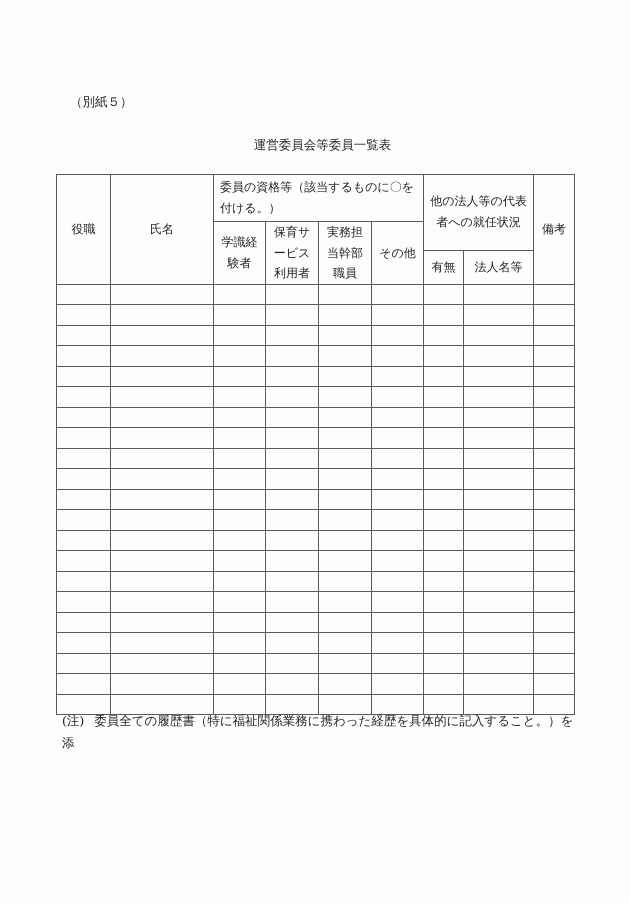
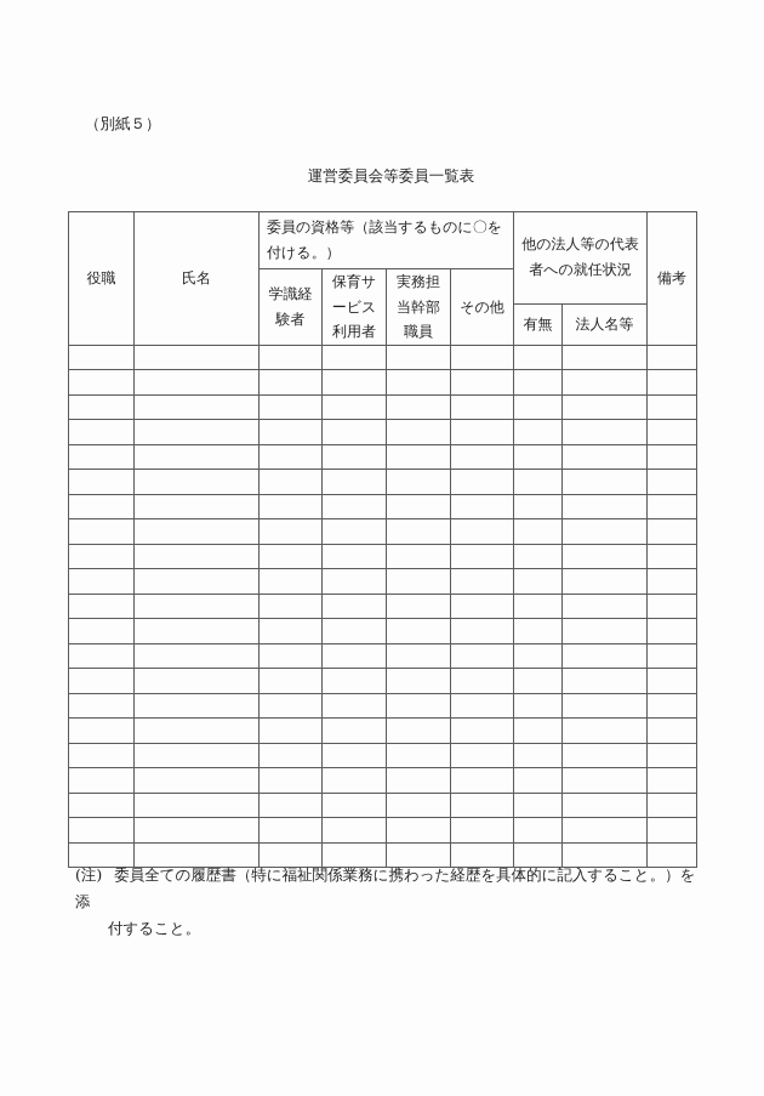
  （別紙５）
  運営委員会等委員一覧表
  役職	氏名	委員の資格等（該当するものに〇を付ける。）	他の法人等の代表 者への就任状況	備考
  学識経 験者	保育サ ービス 利用者	実務担 当幹部 職員	その他
  有無	法人名等
  (注) 委員全ての履歴書（特に福祉関係業務に携わった経歴を具体的に記入すること。）を添
+ 付すること。
